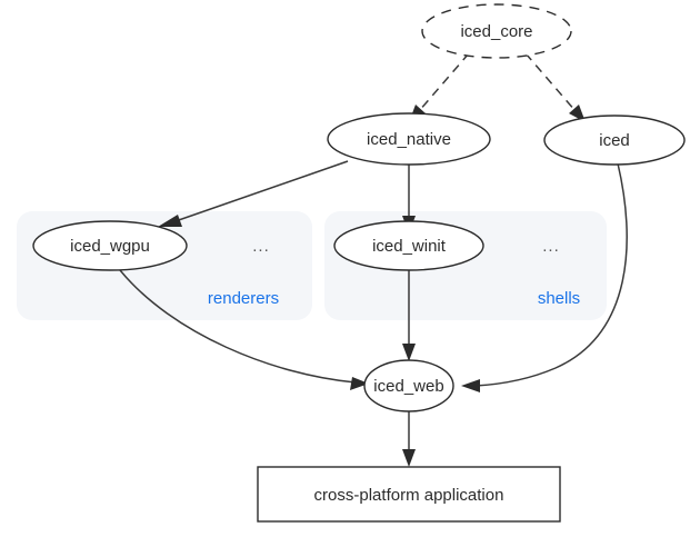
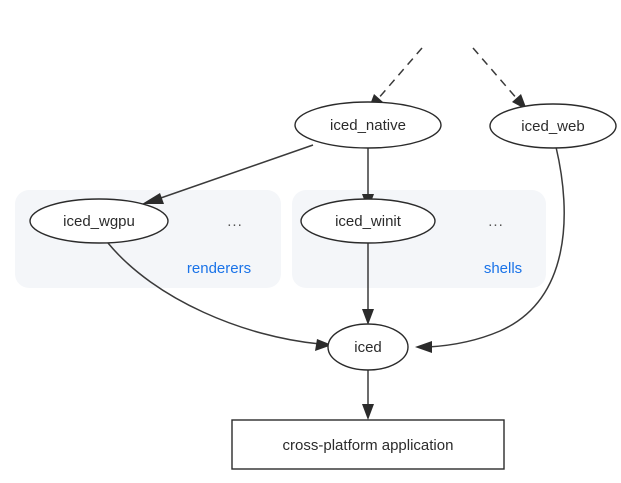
  ...
  renderers
  ...
  shells
- iced_core
  iced_native
- iced
+ iced_web
  iced_wgpu
  iced_winit
- iced_web
+ iced
  cross-platform application
